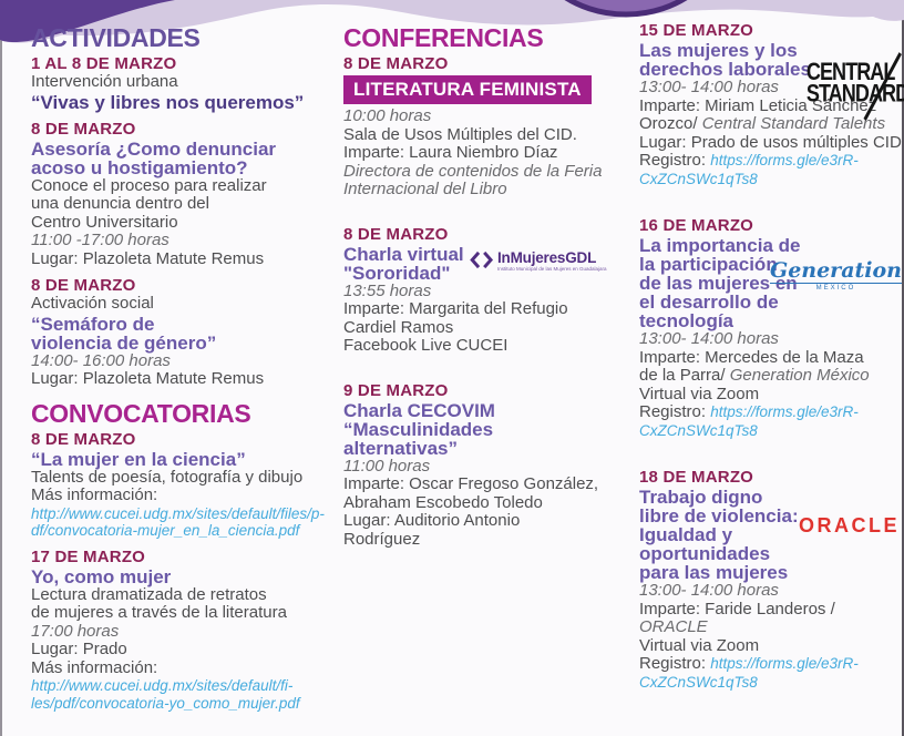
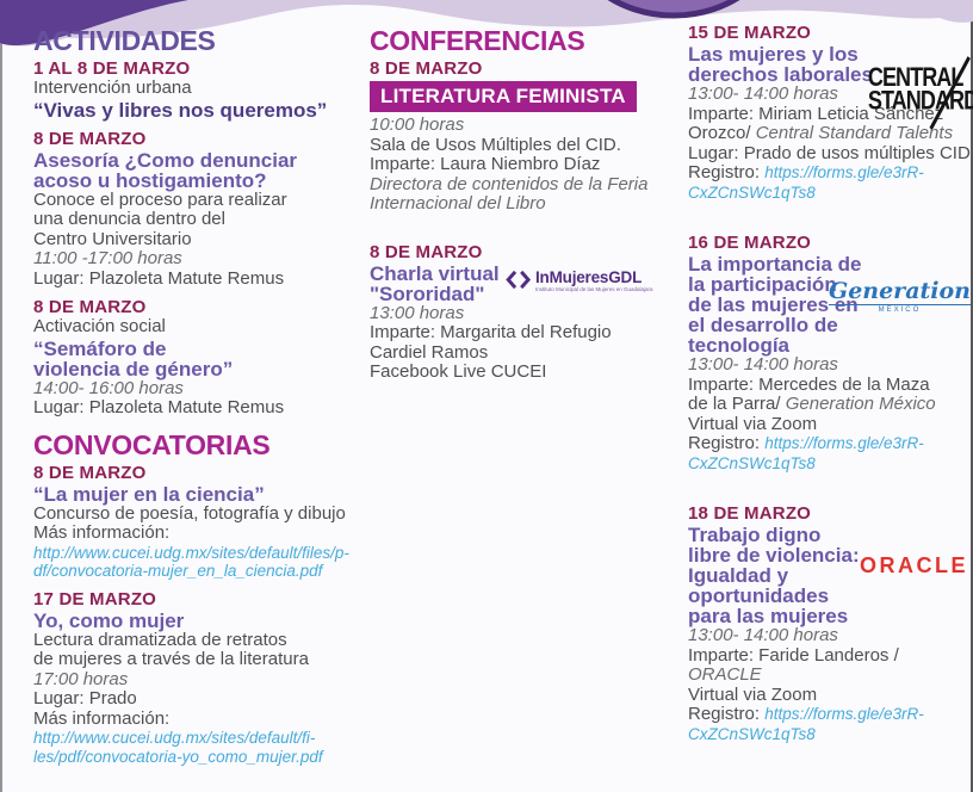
  ACTIVIDADES
  1 AL 8 DE MARZO
  Intervención urbana
  “Vivas y libres nos queremos”
  8 DE MARZO
  Asesoría ¿Como denunciar
  acoso u hostigamiento?
  Conoce el proceso para realizar
  una denuncia dentro del
  Centro Universitario
  11:00 -17:00 horas
  Lugar: Plazoleta Matute Remus
  8 DE MARZO
  Activación social
  “Semáforo de
  violencia de género”
  14:00- 16:00 horas
  Lugar: Plazoleta Matute Remus
  CONVOCATORIAS
  8 DE MARZO
  “La mujer en la ciencia”
- Talents de poesía, fotografía y dibujo
+ Concurso de poesía, fotografía y dibujo
  Más información:
  http://www.cucei.udg.mx/sites/default/files/p-
  df/convocatoria-mujer_en_la_ciencia.pdf
  17 DE MARZO
  Yo, como mujer
  Lectura dramatizada de retratos
  de mujeres a través de la literatura
  17:00 horas
  Lugar: Prado
  Más información:
  http://www.cucei.udg.mx/sites/default/fi-
  les/pdf/convocatoria-yo_como_mujer.pdf
  CONFERENCIAS
  8 DE MARZO
  LITERATURA FEMINISTA
  10:00 horas
  Sala de Usos Múltiples del CID.
  Imparte: Laura Niembro Díaz
  Directora de contenidos de la Feria Internacional del Libro
  8 DE MARZO
  Charla virtual
  "Sororidad"
  InMujeresGDL
- 13:55 horas
+ 13:00 horas
  Imparte: Margarita del Refugio
  Cardiel Ramos
  Facebook Live CUCEI
- 9 DE MARZO
- Charla CECOVIM
- “Masculinidades
- alternativas”
- 11:00 horas
- Imparte: Oscar Fregoso González,
- Abraham Escobedo Toledo
- Lugar: Auditorio Antonio
- Rodríguez
  15 DE MARZO
  Las mujeres y los
  derechos laborales
  CENTRA
  STANDRD
  13:00- 14:00 horas
  Imparte: Miriam Leticia Sánche
  Orozco/ Central Standard Talents
  Lugar: Prado de usos múltiples CID
  Registro: https://forms.gle/e3rR-
  CxZCnSWc1qTs8
  16 DE MARZO
  La importancia de
  la participación
  de las mujeres en
  el desarrollo de
  tecnología
  Generation
  13:00- 14:00 horas
  Imparte: Mercedes de la Maza
  de la Parra/ Generation México
  Virtual via Zoom
  Registro: https://forms.gle/e3rR-
  CxZCnSWc1qTs8
  18 DE MARZO
  Trabajo digno
  libre de violencia:
  Igualdad y
  oportunidades
  para las mujeres
  ORACLE
  13:00- 14:00 horas
  Imparte: Faride Landeros /
  ORACLE
  Virtual via Zoom
  Registro: https://forms.gle/e3rR-
  CxZCnSWc1qTs8
